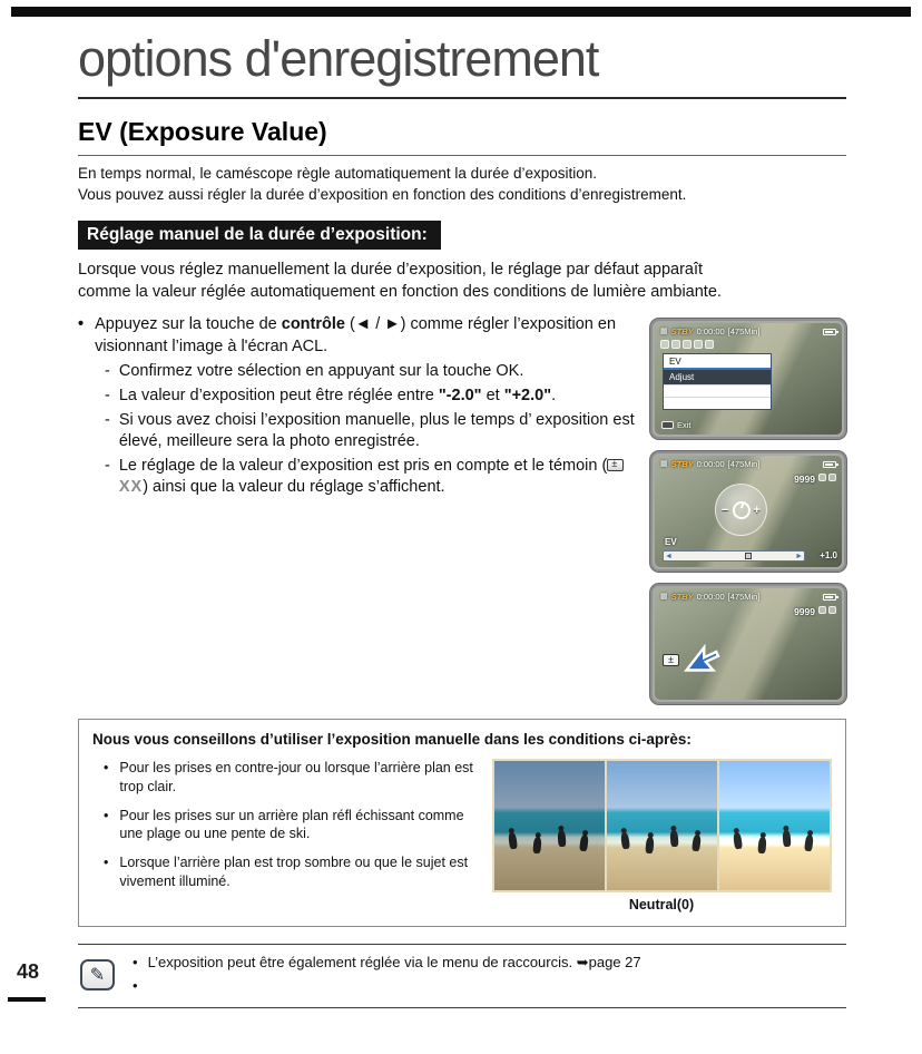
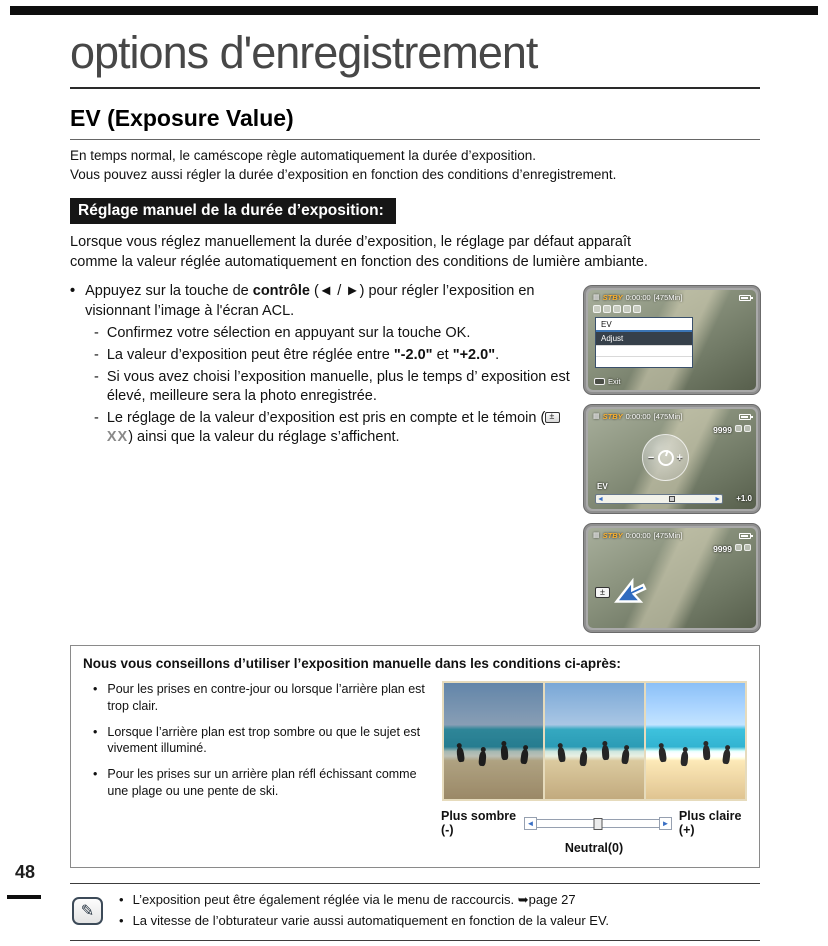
  options d'enregistrement
  EV (Exposure Value)
  En temps normal, le caméscope règle automatiquement la durée d’exposition.
  Vous pouvez aussi régler la durée d’exposition en fonction des conditions d’enregistrement.
  Réglage manuel de la durée d’exposition:
  Lorsque vous réglez manuellement la durée d’exposition, le réglage par défaut apparaît
  comme la valeur réglée automatiquement en fonction des conditions de lumière ambiante.
  •
- Appuyez sur la touche de contrôle (◄ / ►) comme régler l’exposition en visionnant l’image à l'écran ACL.
+ Appuyez sur la touche de contrôle (◄ / ►) pour régler l’exposition en visionnant l’image à l'écran ACL.
  -
  Confirmez votre sélection en appuyant sur la touche OK.
  -
  La valeur d’exposition peut être réglée entre "-2.0" et "+2.0".
  -
  Si vous avez choisi l’exposition manuelle, plus le temps d’ exposition est élevé, meilleure sera la photo enregistrée.
  -
  Le réglage de la valeur d’exposition est pris en compte et le témoin ( XX) ainsi que la valeur du réglage s’affichent.
  STBY
  0:00:00
  [475Min]
  EV
  Adjust
  Exit
  STBY
  0:00:00
  [475Min]
  9999
  −
  +
  EV
  +1.0
  STBY
  0:00:00
  [475Min]
  9999
  Nous vous conseillons d’utiliser l’exposition manuelle dans les conditions ci-après:
  •
  Pour les prises en contre-jour ou lorsque l’arrière plan est trop clair.
  •
- Pour les prises sur un arrière plan réfl échissant comme une plage ou une pente de ski.
+ Lorsque l’arrière plan est trop sombre ou que le sujet est vivement illuminé.
  •
- Lorsque l’arrière plan est trop sombre ou que le sujet est vivement illuminé.
+ Pour les prises sur un arrière plan réfl échissant comme une plage ou une pente de ski.
+ Plus sombre (-)
+ ◄
+ ►
+ Plus claire (+)
  Neutral(0)
  ✎
  •
  L’exposition peut être également réglée via le menu de raccourcis. ➥page 27
  •
+ La vitesse de l’obturateur varie aussi automatiquement en fonction de la valeur EV.
  48
